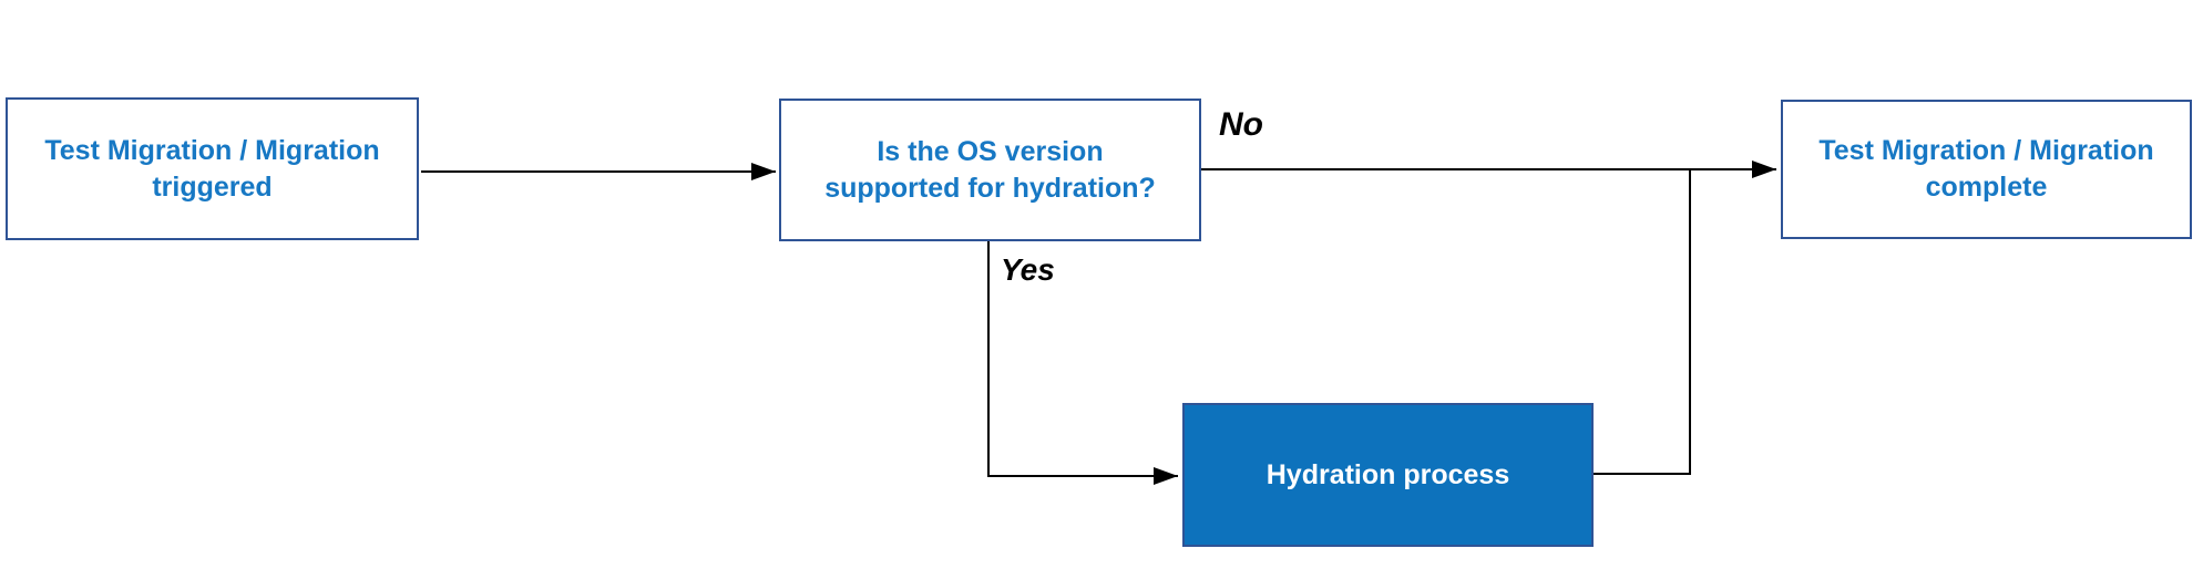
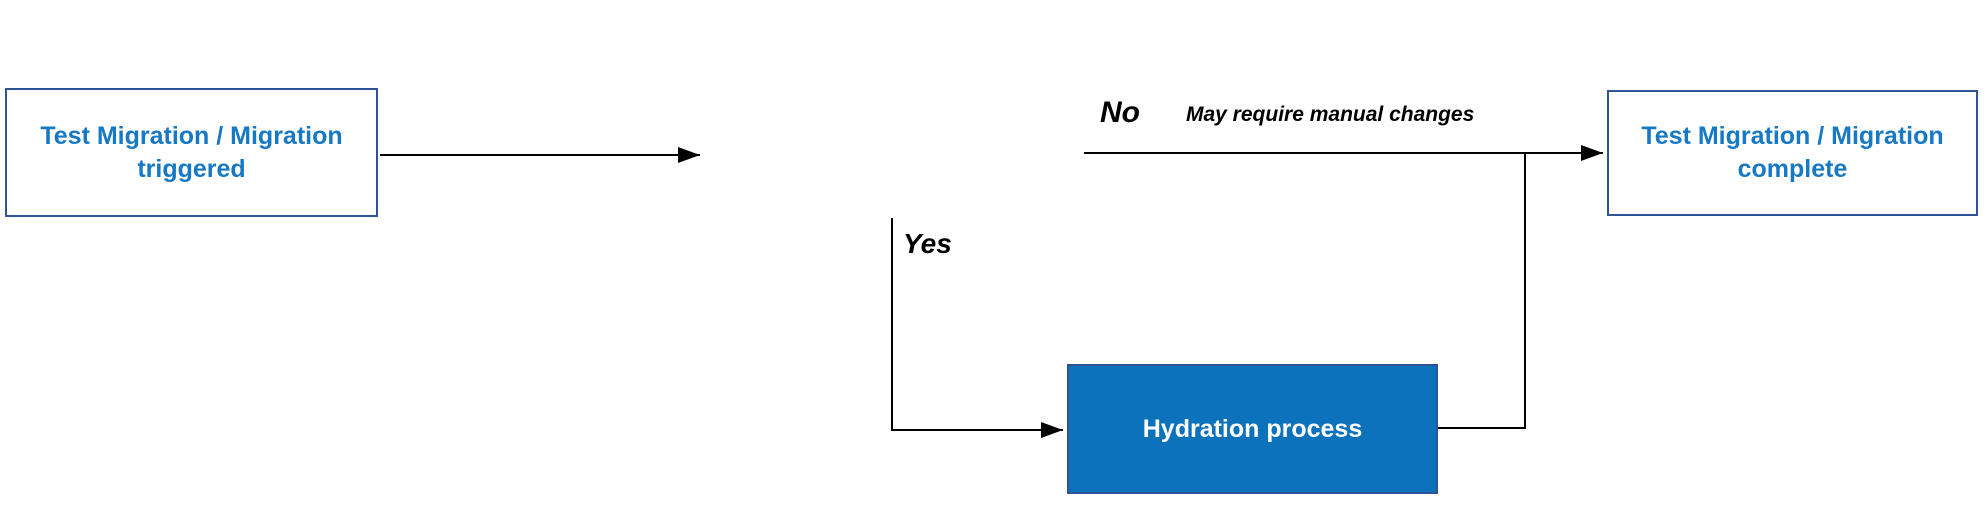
  Test Migration / Migration
  triggered
- Is the OS version
- supported for hydration?
  Hydration process
  Test Migration / Migration
  complete
  No
+ May require manual changes
  Yes
